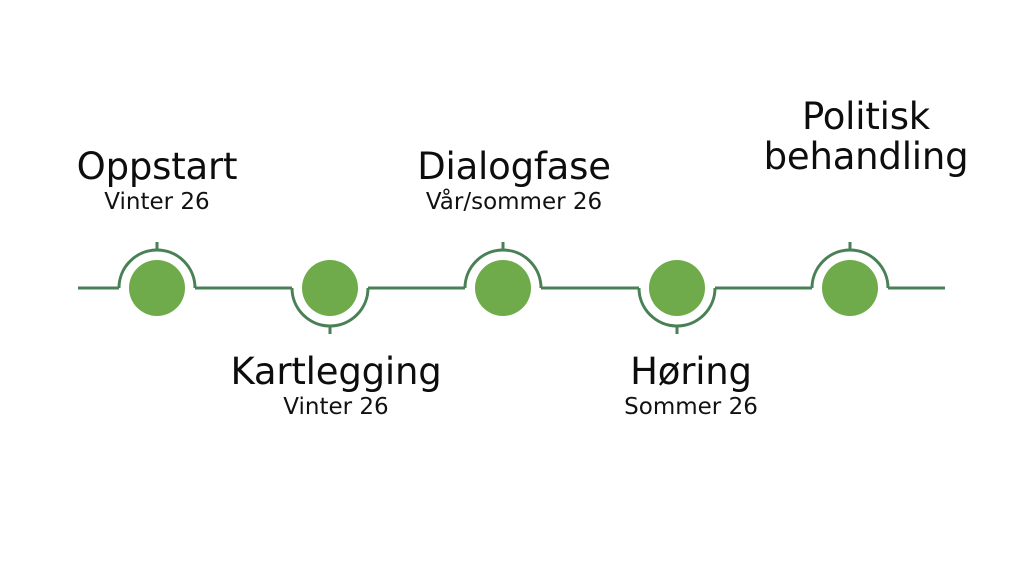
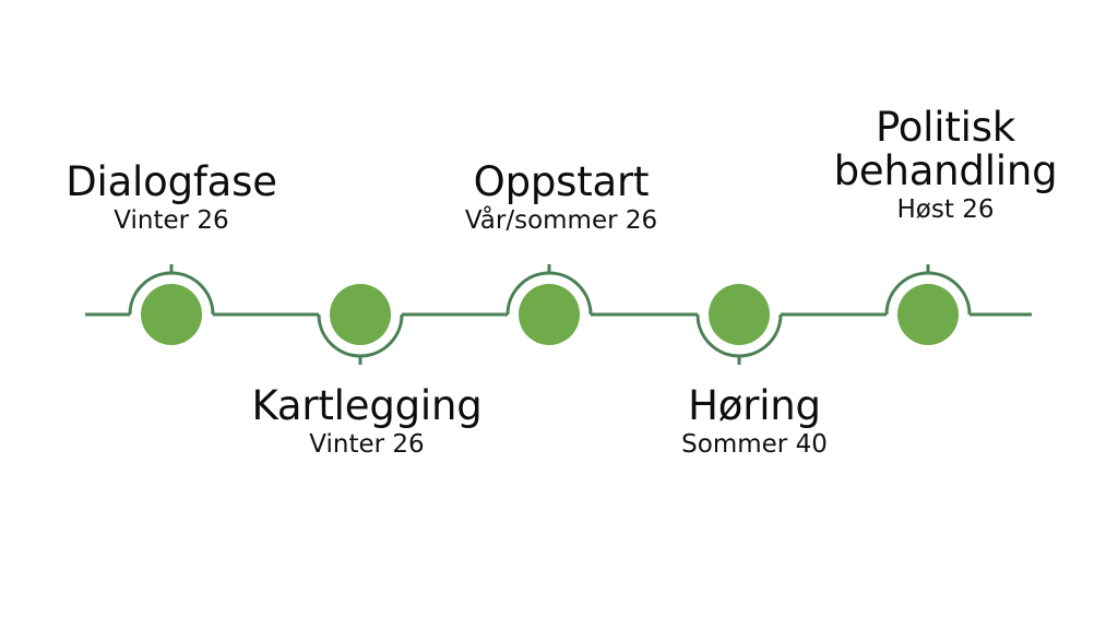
- Oppstart
+ Dialogfase
  Vinter 26
- Dialogfase
+ Oppstart
  Vår/sommer 26
  Politisk
  behandling
+ Høst 26
  Kartlegging
  Vinter 26
  Høring
- Sommer 26
+ Sommer 40
